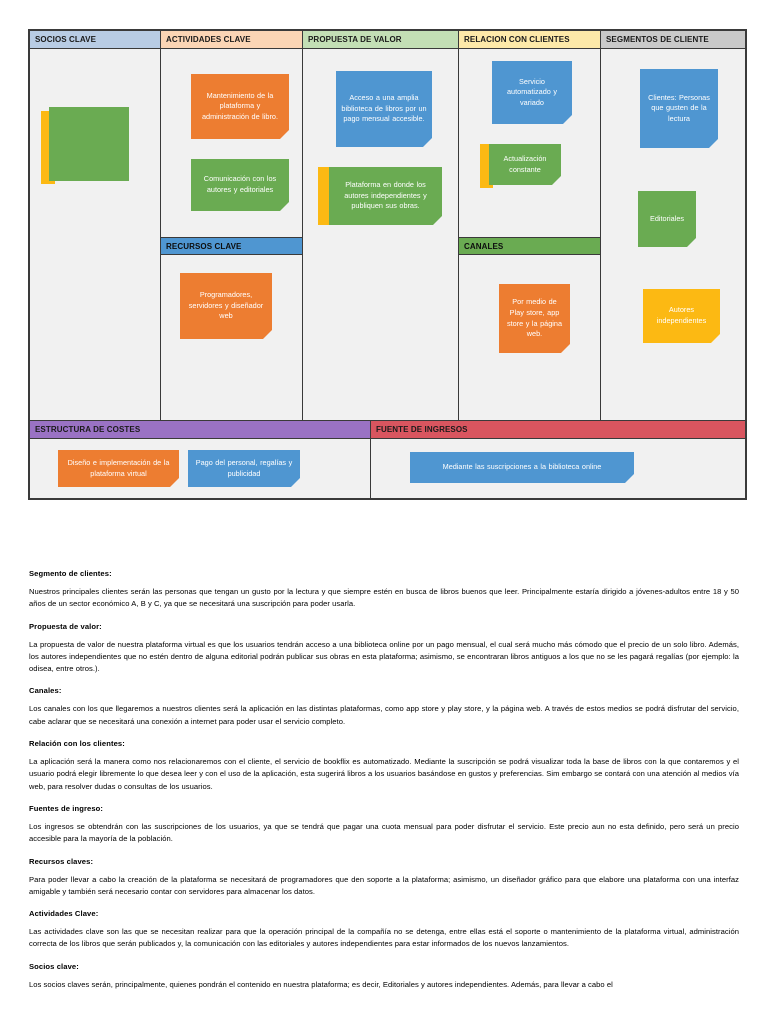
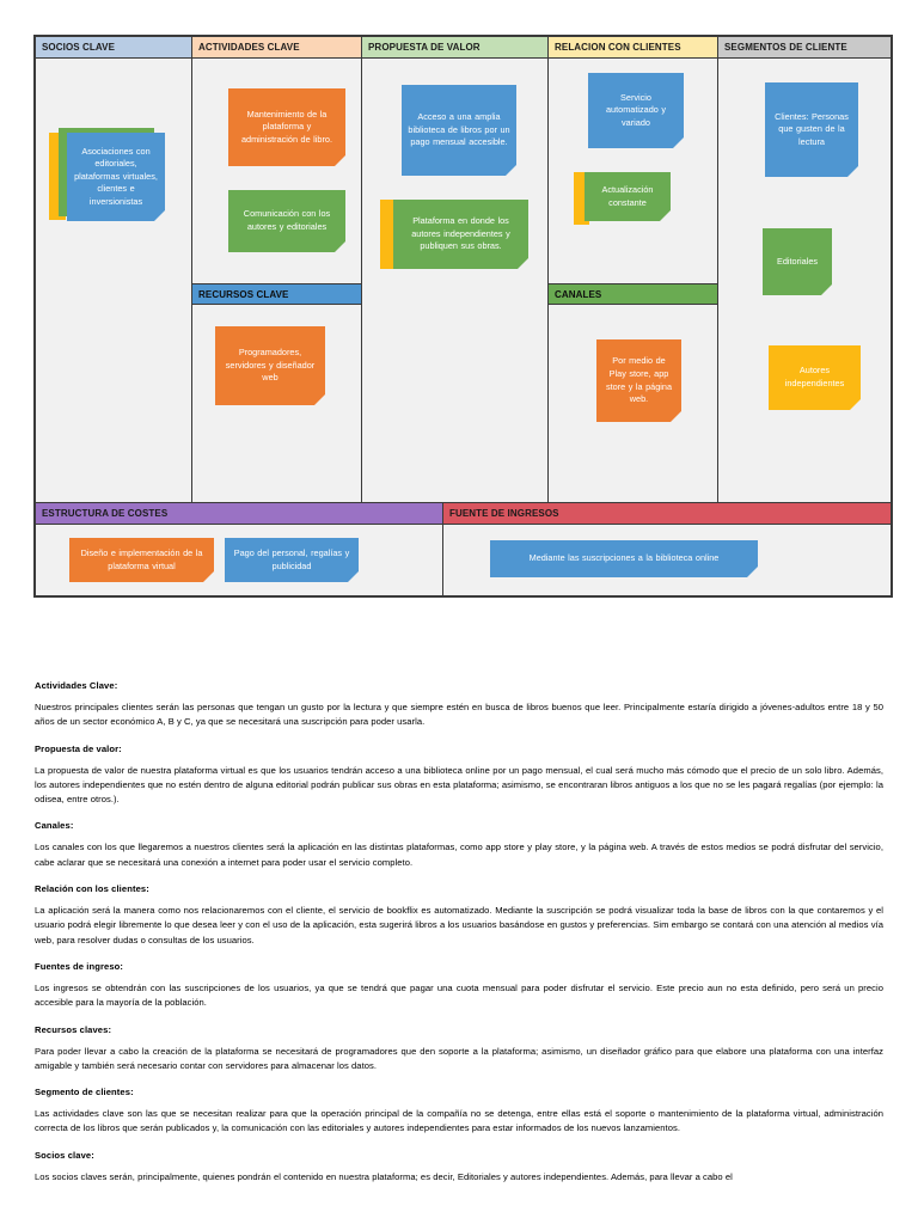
  SOCIOS CLAVE
+ Asociaciones con editoriales, plataformas virtuales, clientes e inversionistas
  ACTIVIDADES CLAVE
  Mantenimiento de la plataforma y administración de libro.
  Comunicación con los autores y editoriales
  RECURSOS CLAVE
  Programadores, servidores y diseñador web
  PROPUESTA DE VALOR
  Acceso a una amplia biblioteca de libros por un pago mensual accesible.
  Plataforma en donde los autores independientes y publiquen sus obras.
  RELACION CON CLIENTES
  Servicio automatizado y variado
  Actualización constante
  CANALES
  Por medio de Play store, app store y la página web.
  SEGMENTOS DE CLIENTE
  Clientes: Personas que gusten de la lectura
  Editoriales
  Autores independientes
  ESTRUCTURA DE COSTES
  Diseño e implementación de la plataforma virtual
  Pago del personal, regalías y publicidad
  FUENTE DE INGRESOS
  Mediante las suscripciones a la biblioteca online
- Segmento de clientes:
+ Actividades Clave:
  Nuestros principales clientes serán las personas que tengan un gusto por la lectura y que siempre estén en busca de libros buenos que leer. Principalmente estaría dirigido a jóvenes-adultos entre 18 y 50 años de un sector económico A, B y C, ya que se necesitará una suscripción para poder usarla.
  Propuesta de valor:
  La propuesta de valor de nuestra plataforma virtual es que los usuarios tendrán acceso a una biblioteca online por un pago mensual, el cual será mucho más cómodo que el precio de un solo libro. Además, los autores independientes que no estén dentro de alguna editorial podrán publicar sus obras en esta plataforma; asimismo, se encontraran libros antiguos a los que no se les pagará regalías (por ejemplo: la odisea, entre otros.).
  Canales:
  Los canales con los que llegaremos a nuestros clientes será la aplicación en las distintas plataformas, como app store y play store, y la página web. A través de estos medios se podrá disfrutar del servicio, cabe aclarar que se necesitará una conexión a internet para poder usar el servicio completo.
  Relación con los clientes:
  La aplicación será la manera como nos relacionaremos con el cliente, el servicio de bookflix es automatizado. Mediante la suscripción se podrá visualizar toda la base de libros con la que contaremos y el usuario podrá elegir libremente lo que desea leer y con el uso de la aplicación, esta sugerirá libros a los usuarios basándose en gustos y preferencias. Sim embargo se contará con una atención al medios vía web, para resolver dudas o consultas de los usuarios.
  Fuentes de ingreso:
  Los ingresos se obtendrán con las suscripciones de los usuarios, ya que se tendrá que pagar una cuota mensual para poder disfrutar el servicio. Este precio aun no esta definido, pero será un precio accesible para la mayoría de la población.
  Recursos claves:
  Para poder llevar a cabo la creación de la plataforma se necesitará de programadores que den soporte a la plataforma; asimismo, un diseñador gráfico para que elabore una plataforma con una interfaz amigable y también será necesario contar con servidores para almacenar los datos.
- Actividades Clave:
+ Segmento de clientes:
  Las actividades clave son las que se necesitan realizar para que la operación principal de la compañía no se detenga, entre ellas está el soporte o mantenimiento de la plataforma virtual, administración correcta de los libros que serán publicados y, la comunicación con las editoriales y autores independientes para estar informados de los nuevos lanzamientos.
  Socios clave:
  Los socios claves serán, principalmente, quienes pondrán el contenido en nuestra plataforma; es decir, Editoriales y autores independientes. Además, para llevar a cabo el
